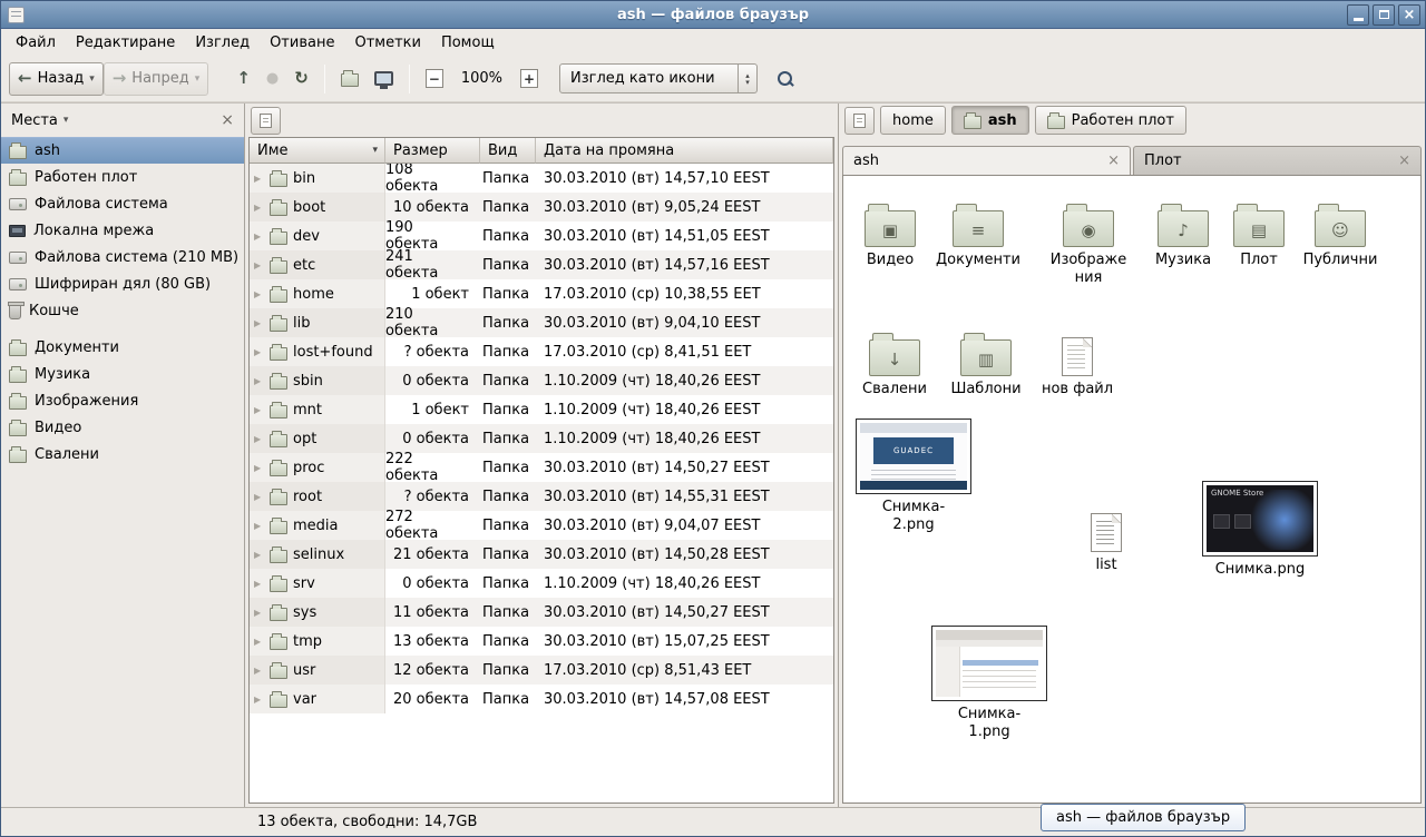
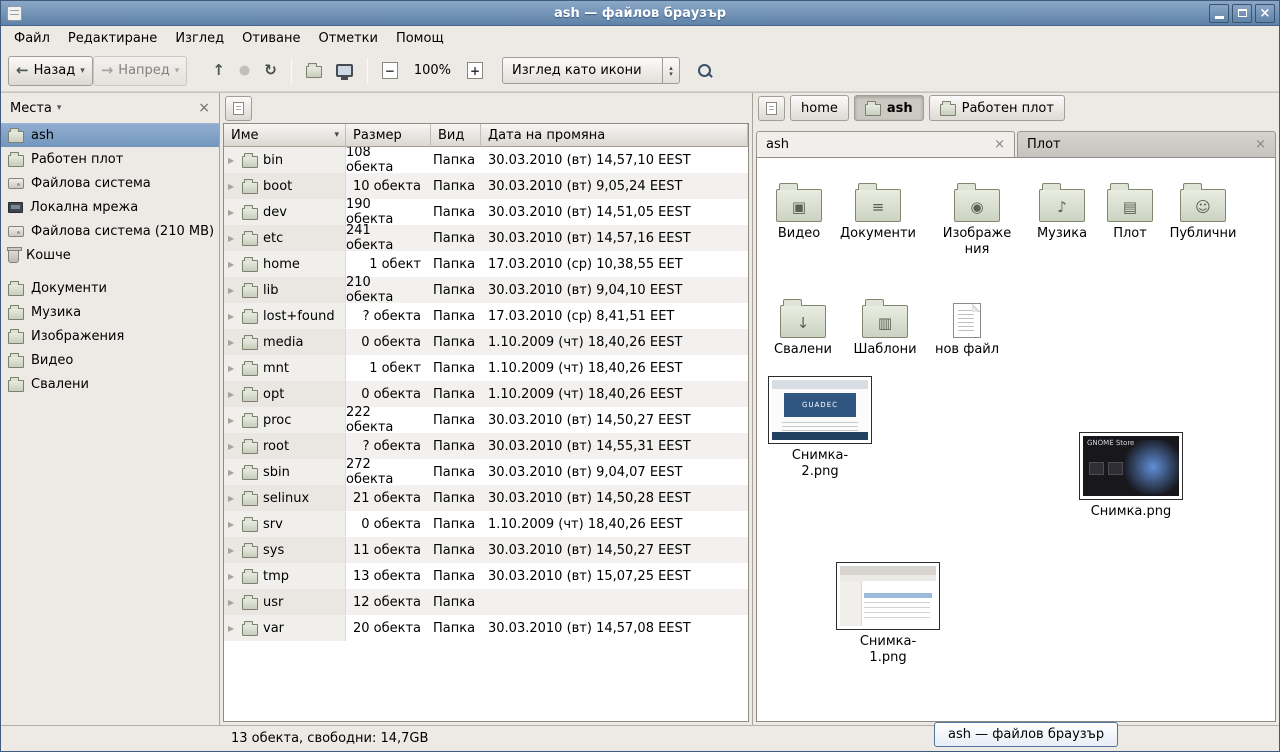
  ash — файлов браузър
  ×
  Файл
  Редактиране
  Изглед
  Отиване
  Отметки
  Помощ
  ←
  Назад
  ▾
  →
  Напред
  ▾
  ↑
  ●
  ↻
  −
  100%
  +
  Изглед като икони
  ▴
  ▾
  Места
  ▾
  ×
  ash
  Работен плот
  Файлова система
  Локална мрежа
  Файлова система (210 MB)
- Шифриран дял (80 GB)
  Кошче
  Документи
  Музика
  Изображения
  Видео
  Свалени
  Име
  ▾
  Размер
  Вид
  Дата на промяна
  ▶
  bin
  108 обекта
  Папка
  30.03.2010 (вт) 14,57,10 EEST
  ▶
  boot
  10 обекта
  Папка
  30.03.2010 (вт) 9,05,24 EEST
  ▶
  dev
  190 обекта
  Папка
  30.03.2010 (вт) 14,51,05 EEST
  ▶
  etc
  241 обекта
  Папка
  30.03.2010 (вт) 14,57,16 EEST
  ▶
  home
  1 обект
  Папка
  17.03.2010 (ср) 10,38,55 EET
  ▶
  lib
  210 обекта
  Папка
  30.03.2010 (вт) 9,04,10 EEST
  ▶
  lost+found
  ? обекта
  Папка
  17.03.2010 (ср) 8,41,51 EET
  ▶
- sbin
+ media
  0 обекта
  Папка
  1.10.2009 (чт) 18,40,26 EEST
  ▶
  mnt
  1 обект
  Папка
  1.10.2009 (чт) 18,40,26 EEST
  ▶
  opt
  0 обекта
  Папка
  1.10.2009 (чт) 18,40,26 EEST
  ▶
  proc
  222 обекта
  Папка
  30.03.2010 (вт) 14,50,27 EEST
  ▶
  root
  ? обекта
  Папка
  30.03.2010 (вт) 14,55,31 EEST
  ▶
- media
+ sbin
  272 обекта
  Папка
  30.03.2010 (вт) 9,04,07 EEST
  ▶
  selinux
  21 обекта
  Папка
  30.03.2010 (вт) 14,50,28 EEST
  ▶
  srv
  0 обекта
  Папка
  1.10.2009 (чт) 18,40,26 EEST
  ▶
  sys
  11 обекта
  Папка
  30.03.2010 (вт) 14,50,27 EEST
  ▶
  tmp
  13 обекта
  Папка
  30.03.2010 (вт) 15,07,25 EEST
  ▶
  usr
  12 обекта
  Папка
- 17.03.2010 (ср) 8,51,43 EET
  ▶
  var
  20 обекта
  Папка
  30.03.2010 (вт) 14,57,08 EEST
  home
  ash
  Работен плот
  ash
  ×
  Плот
  ×
  ▣
  Видео
  ≡
  Документи
  ◉
  Изображения
  ♪
  Музика
  ▤
  Плот
  ☺
  Публични
  ↓
  Свалени
  ▥
  Шаблони
  нов файл
  GUADEC
  Снимка-2.png
- list
  GNOME Store
  Снимка.png
  Снимка-1.png
  13 обекта, свободни: 14,7GB
  ash — файлов браузър
